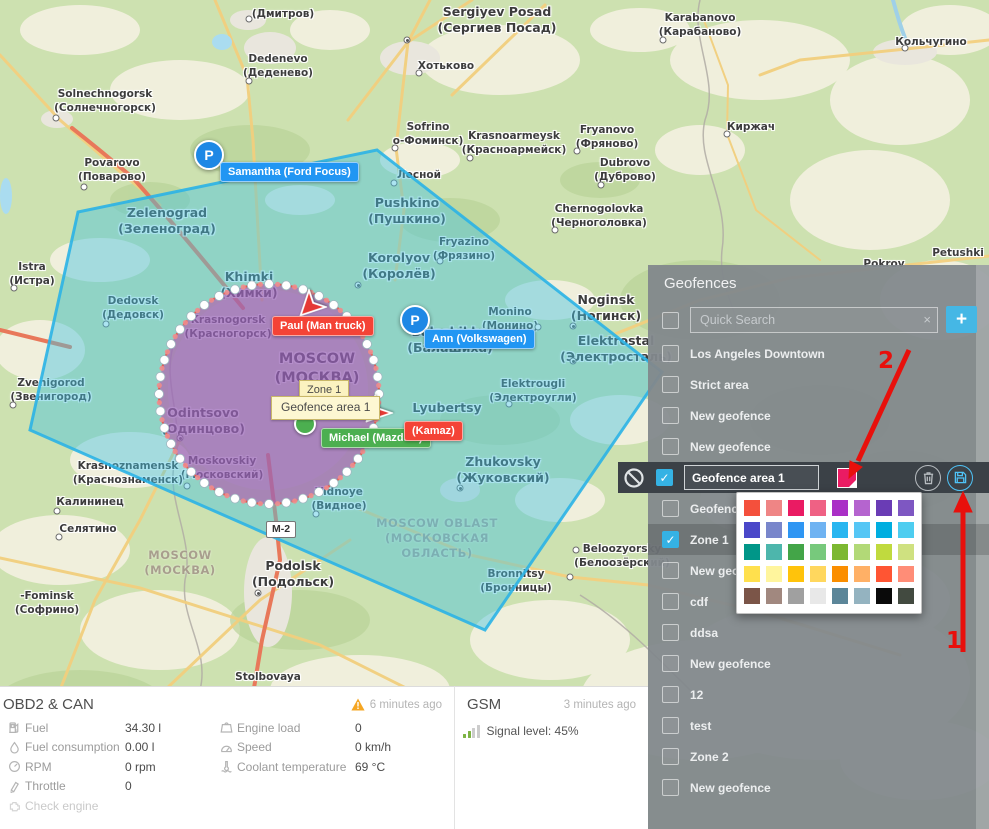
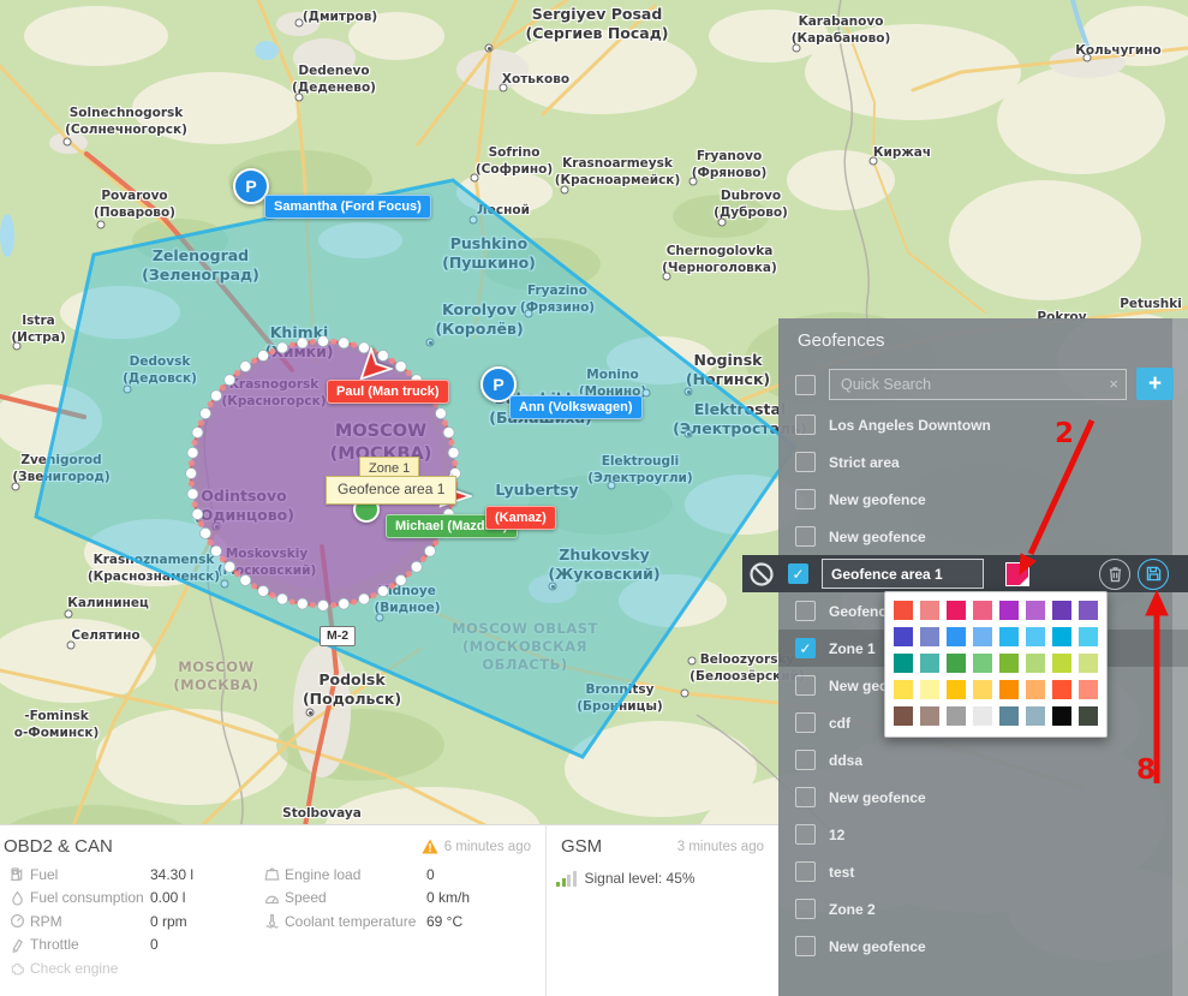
  (Дмитров)
  Sergiyev Posad
  (Сергиев Посад)
  Karabanovo
  (Карабаново)
  Кольчугино
  Dedenevo
  (Деденево)
  Хотьково
  Solnechnogorsk
  (Солнечногорск)
  Киржач
  Sofrino
- о-Фоминск)
+ (Софрино)
  Krasnoarmeysk
  (Красноармейск)
  Fryanovo
  (Фряново)
  Povarovo
  (Поварово)
  Dubrovo
  (Дуброво)
  Лесной
  Zelenograd
  (Зеленоград)
  Pushkino
  (Пушкино)
  Chernogolovka
  (Черноголовка)
  Fryazino
  (Фрязино)
  Korolyov
  (Королёв)
  Istra
  (Истра)
  Khimki
  (Химки)
  Petushki
  Pokrov
  Noginsk
  (Ногинск)
  Dedovsk
  (Дедовск)
  Krasnogorsk
  (Красногорск)
  Elektrosta
  (Электроста
  Monino
  (Монино
  MOSCOW
  (МОСКВА)
  Zvenigorod
  (Звенигород)
  Elektrougli
  (Электроугли)
  Odintsovo
  Одинцово)
  Lyubertsy
  Moskovskiy
  (осковский)
  idnoye
  (Видное)
  Zhukovsky
  (Жуковский)
  Krasnoznamensk
  (Краснознаменск)
  Калининец
  Селятино
  -Fominsk
- (Софрино)
+ о-Фоминск)
  MOSCOW
  (МОСКВА)
  MOSCOW OBLAST
  (МОСКОВСКАЯ
  ОБЛАСТЬ)
  Podolsk
  (Подольск)
  Beloozyors
  (Белоозёрск
  Bronnitsy
  (Бронницы)
  Stolbovaya
  P
  Samantha (Ford Focus)
  Paul (Man truck)
  P
  Ann (Volkswagen)
  Zone 1
  Geofence area 1
  Michael (Mazd
  (Kamaz)
  M-2
  OBD2 & CAN
  6 minutes ago
  Fuel
  34.30 l
  Fuel consumption
  0.00 l
  RPM
  0 rpm
  Throttle
  0
  Check engine
  Engine load
  0
  Speed
  0 km/h
  Coolant temperature
  69 °C
  GSM
  3 minutes ago
  Signal level: 45%
  Geofences
  Quick Search
  ×
  +
  Los Angeles Downtown
  Strict area
  New geofence
  New geofence
  ✓
  Geofence area 1
  Geofenc
  ✓
  Zone 1
  cdf
  ddsa
  New geofence
  12
  test
  Zone 2
  New geofence
- 1
+ 8
  2
